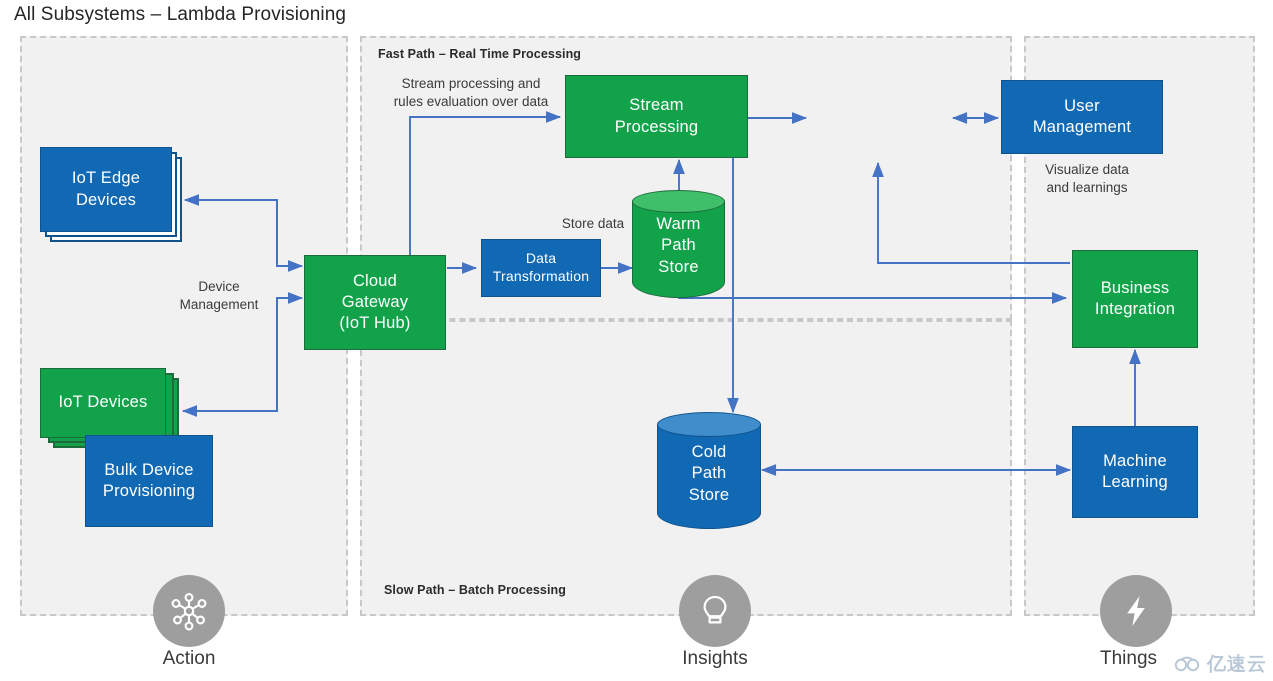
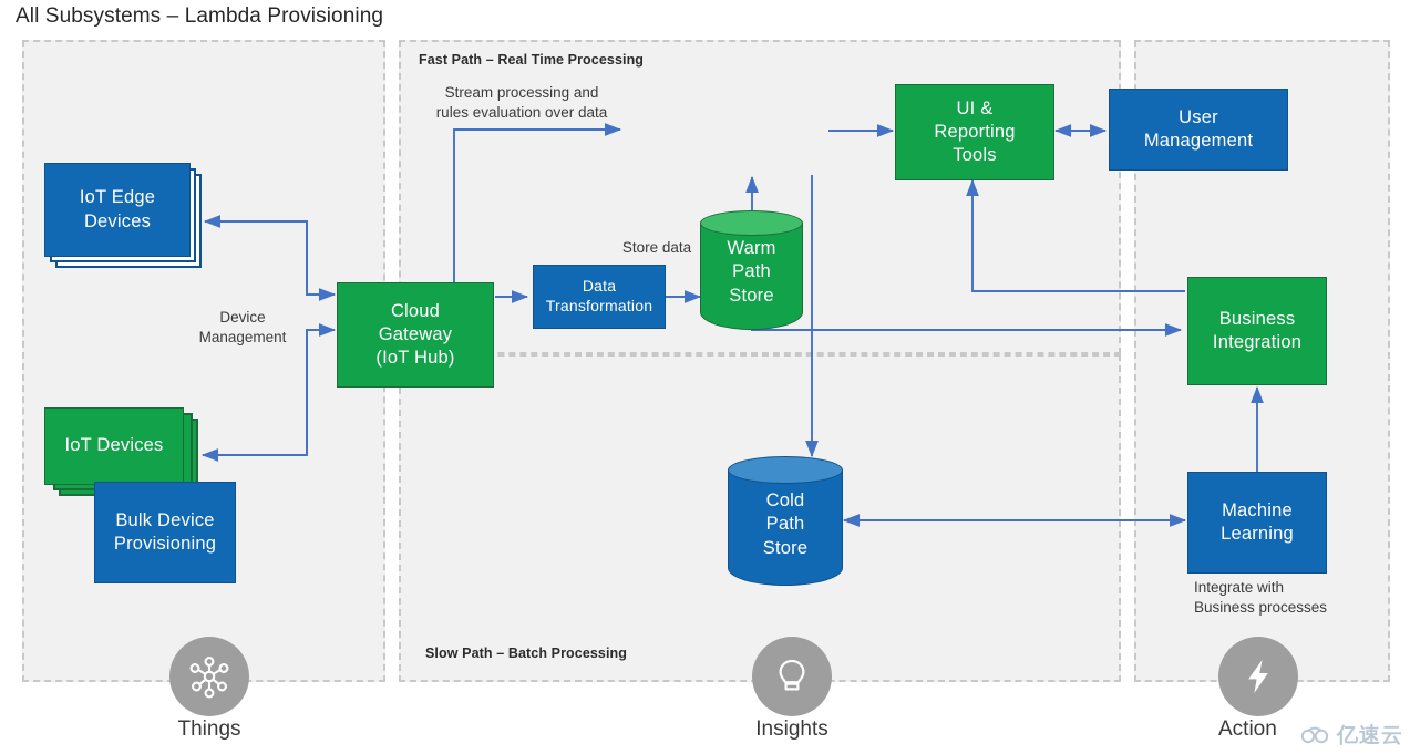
  All Subsystems – Lambda Provisioning
  Fast Path – Real Time Processing
  Slow Path – Batch Processing
  IoT Edge
  Devices
  IoT Devices
  Bulk Device
  Provisioning
  Device
  Management
  Cloud
  Gateway
  (IoT Hub)
  Stream processing and
  rules evaluation over data
  Data
  Transformation
  Store data
- Stream
- Processing
  Warm
  Path
  Store
+ UI &
+ Reporting
+ Tools
  User
  Management
- Visualize data
- and learnings
  Cold
  Path
  Store
  Business
  Integration
  Machine
  Learning
+ Integrate with
+ Business processes
- Action
+ Things
  Insights
- Things
+ Action
  亿速云
